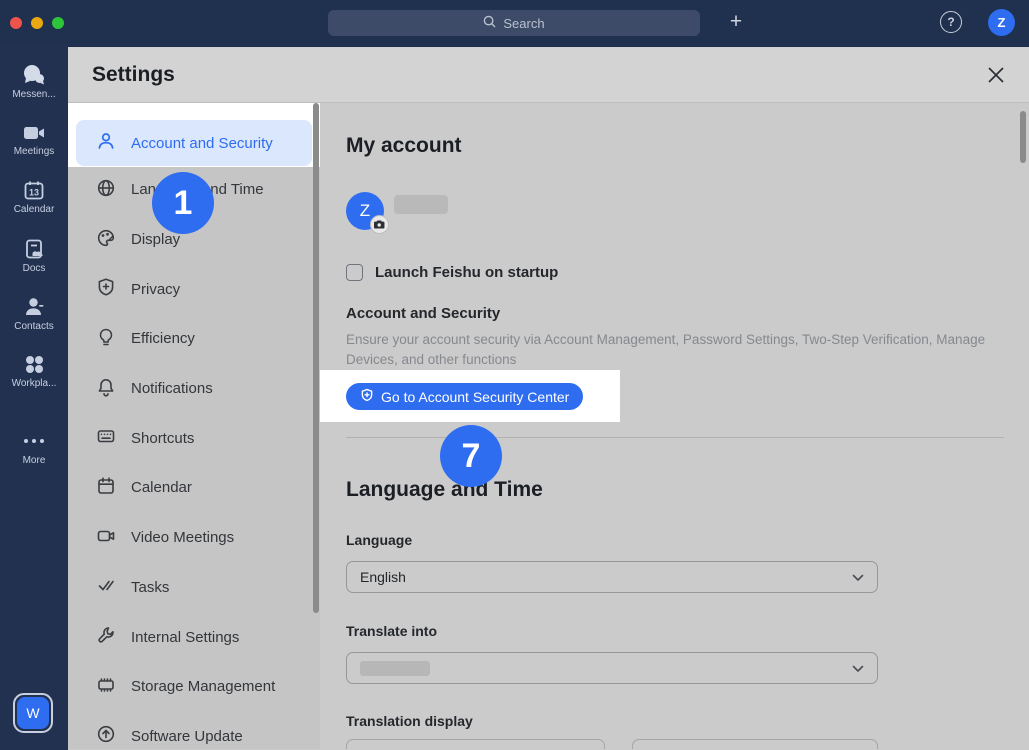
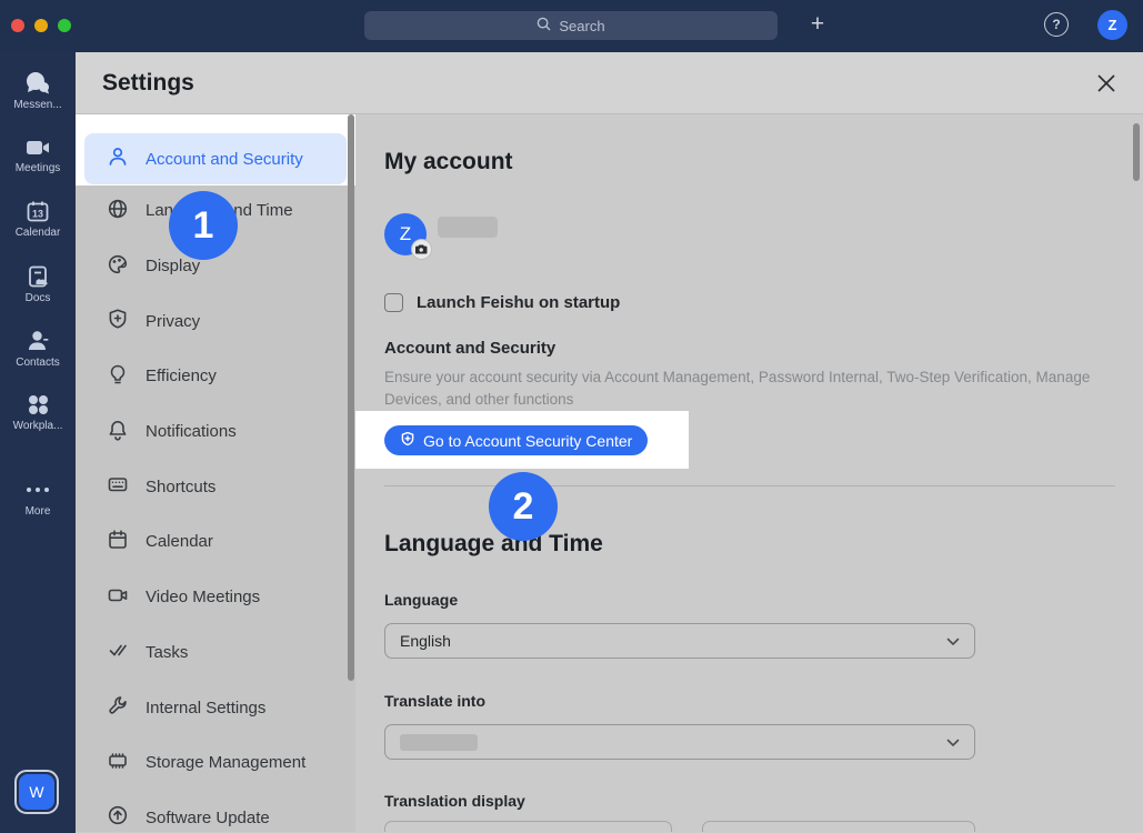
  Search
  +
  ?
  Z
  Messen...
  Meetings
  13
  Calendar
  Docs
  Contacts
  Workpla...
  More
  W
  Settings
  Account and Security
  Display
  Privacy
  Efficiency
  Notifications
  Shortcuts
  Calendar
  Video Meetings
  Tasks
  Internal Settings
  Storage Management
  Software Update
  My account
  Z
  Launch Feishu on startup
  Account and Security
- Ensure your account security via Account Management, Password Settings, Two-Step Verification, Manage Devices, and other functions
+ Ensure your account security via Account Management, Password Internal, Two-Step Verification, Manage Devices, and other functions
  Go to Account Security Center
  Language and Time
  Language
  English
  Translate into
  Translation display
  1
- 7
+ 2
